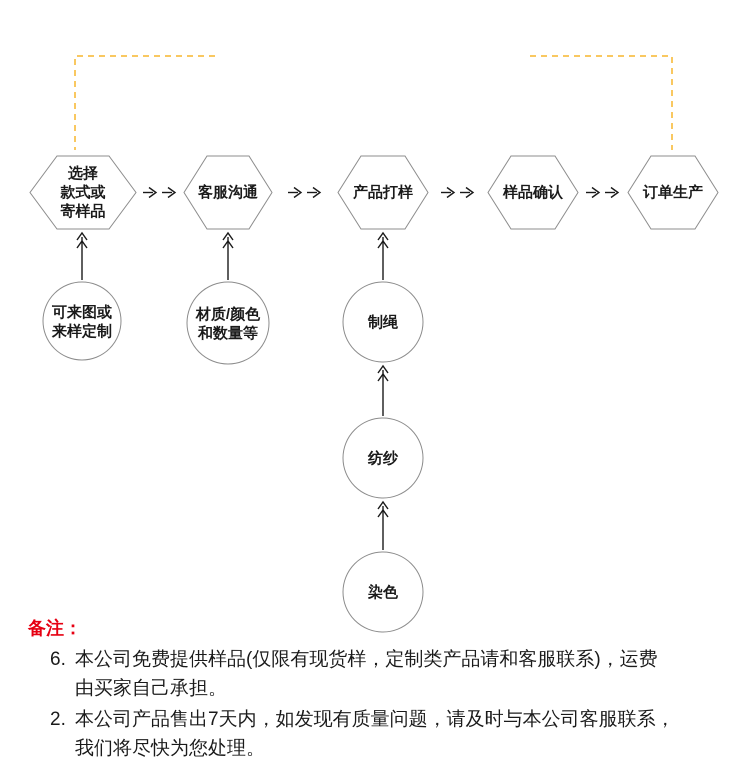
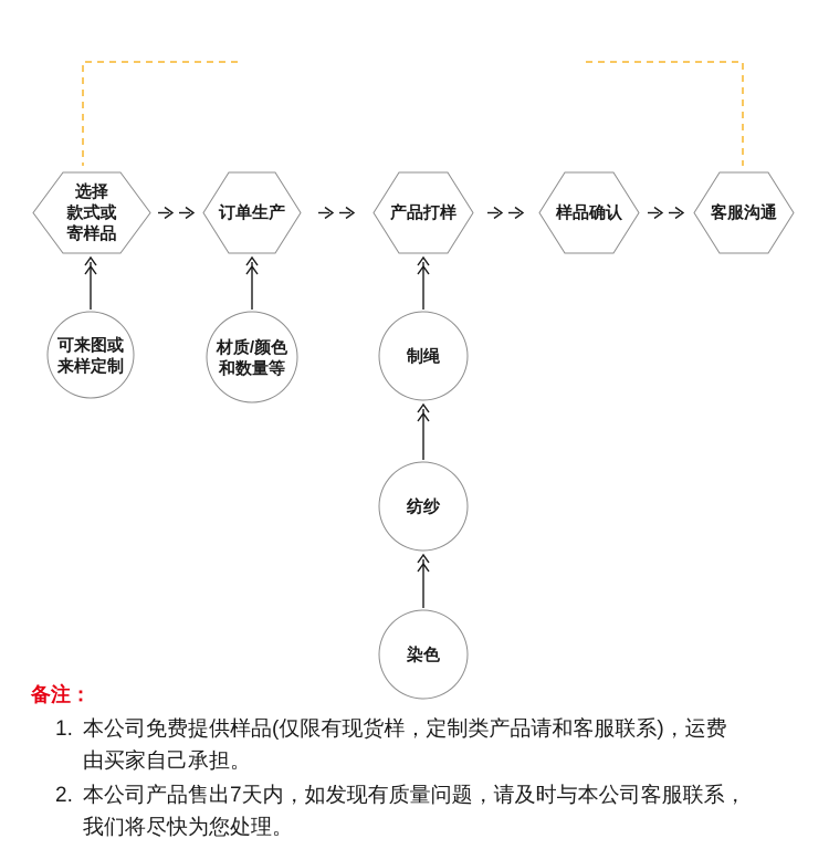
  选择
  款式或
  寄样品
- 客服沟通
+ 订单生产
  产品打样
  样品确认
- 订单生产
+ 客服沟通
  可来图或
  来样定制
  材质/颜色
  和数量等
  制绳
  纺纱
  染色
  备注：
- 6.
+ 1.
  本公司免费提供样品(仅限有现货样，定制类产品请和客服联系)，运费
  由买家自己承担。
  2.
  本公司产品售出7天内，如发现有质量问题，请及时与本公司客服联系，
  我们将尽快为您处理。
